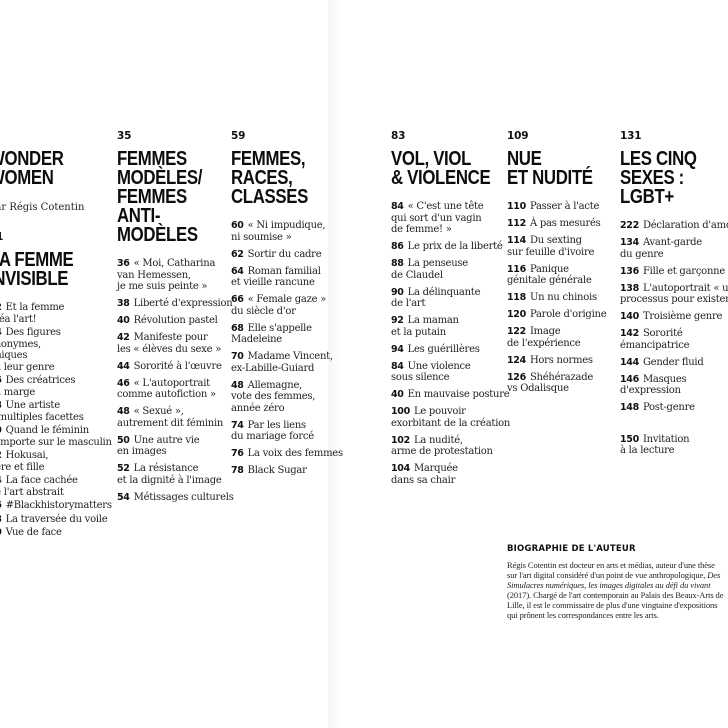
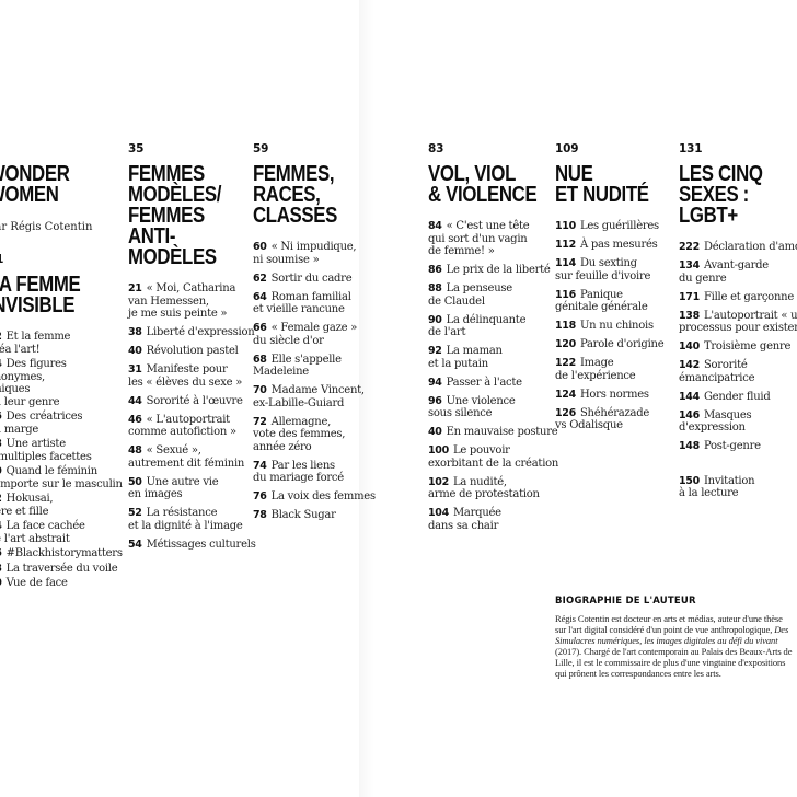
  ONDER
  OMEN
  r Régis Cotentin
  A FEMME
  VISIBLE
  Et la femme
  éa l'art!
  Des figures
  onymes,
  iques
  leur genre
  Des créatrices
  marge
  Une artiste
  multiples facettes
  Quand le féminin
  mporte sur le masculin
  Hokusai,
  re et fille
  La face cachée
  l'art abstrait
  #Blackhistorymatters
  La traversée du voile
  Vue de face
  35
  FEMMES
  MODÈLES/
  FEMMES
  ANTI-
  MODÈLES
- 36 « Moi, Catharina
+ 21 « Moi, Catharina
  van Hemessen,
  je me suis peinte »
  38 Liberté d'expression
  40 Révolution pastel
- 42 Manifeste pour
+ 31 Manifeste pour
  les « élèves du sexe »
  44 Sororité à l'œuvre
  46 « L'autoportrait
  comme autofiction »
  48 « Sexué »,
  autrement dit féminin
  50 Une autre vie
  en images
  52 La résistance
  et la dignité à l'image
  54 Métissages culturels
  59
  FEMMES,
  RACES,
  CLASSES
  60 « Ni impudique,
  ni soumise »
  62 Sortir du cadre
  64 Roman familial
  et vieille rancune
  66 « Female gaze »
  du siècle d'or
  68 Elle s'appelle
  Madeleine
  70 Madame Vincent,
  ex-Labille-Guiard
- 48 Allemagne,
+ 72 Allemagne,
  vote des femmes,
  année zéro
  74 Par les liens
  du mariage forcé
  76 La voix des femmes
  78 Black Sugar
  83
  VOL, VIOL
  & VIOLENCE
  84 « C'est une tête
  qui sort d'un vagin
  de femme! »
  86 Le prix de la liberté
  88 La penseuse
  de Claudel
  90 La délinquante
  de l'art
  92 La maman
  et la putain
- 94 Les guérillères
+ 94 Passer à l'acte
- 84 Une violence
+ 96 Une violence
  sous silence
  40 En mauvaise posture
  100 Le pouvoir
  exorbitant de la création
  102 La nudité,
  arme de protestation
  104 Marquée
  dans sa chair
  109
  NUE
  ET NUDITÉ
- 110 Passer à l'acte
+ 110 Les guérillères
  112 À pas mesurés
  114 Du sexting
  sur feuille d'ivoire
  116 Panique
  génitale générale
  118 Un nu chinois
  120 Parole d'origine
  122 Image
  de l'expérience
  124 Hors normes
  126 Shéhérazade
  vs Odalisque
  131
  LES CINQ
  SEXES :
  LGBT+
  222 Déclaration d'am
  134 Avant-garde
  du genre
- 136 Fille et garçonne
+ 171 Fille et garçonne
  138 L'autoportrait « u
  processus pour exister
  140 Troisième genre
  142 Sororité
  émancipatrice
  144 Gender fluid
  146 Masques
  d'expression
  148 Post-genre
  150 Invitation
  à la lecture
  BIOGRAPHIE DE L'AUTEUR
  Régis Cotentin est docteur en arts et médias, auteur d'une thèse sur l'art digital considéré d'un point de vue anthropologique, Des Simulacres numériques, les images digitales au défi du vivant (2017). Chargé de l'art contemporain au Palais des Beaux-Arts de Lille, il est le commissaire de plus d'une vingtaine d'expositions qui prônent les correspondances entre les arts.
